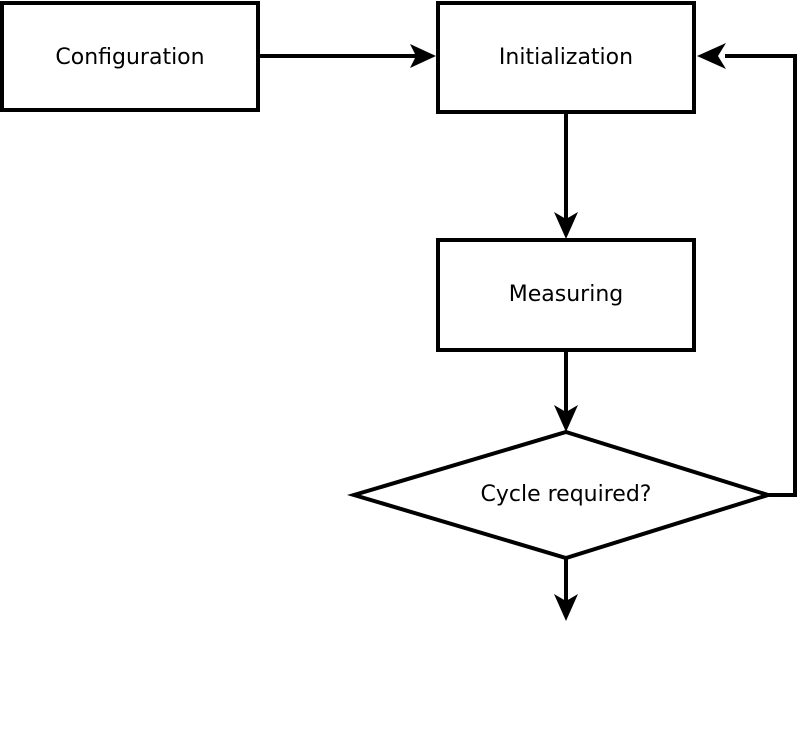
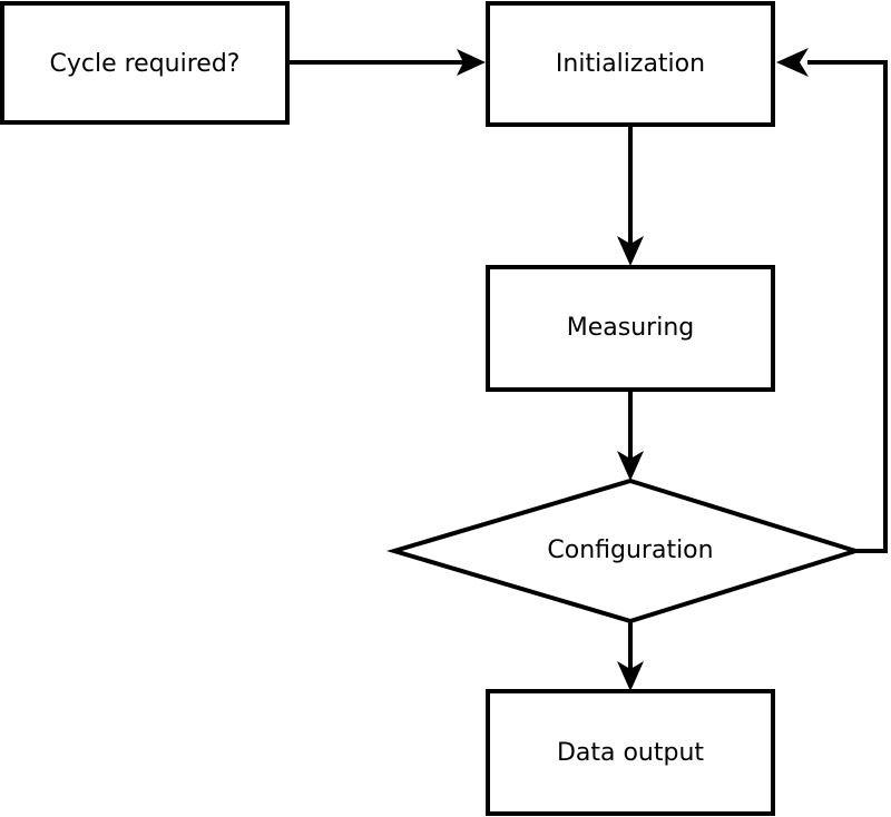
- Configuration
+ Cycle required?
  Initialization
  Measuring
- Cycle required?
+ Configuration
+ Data output
